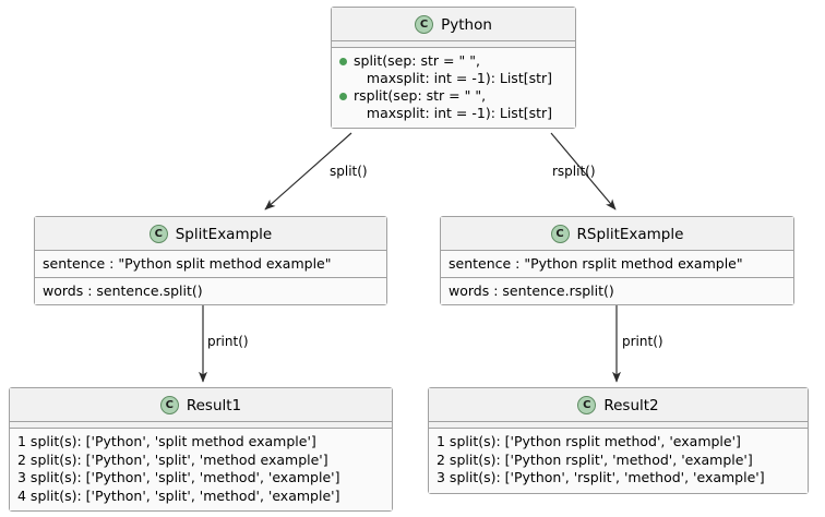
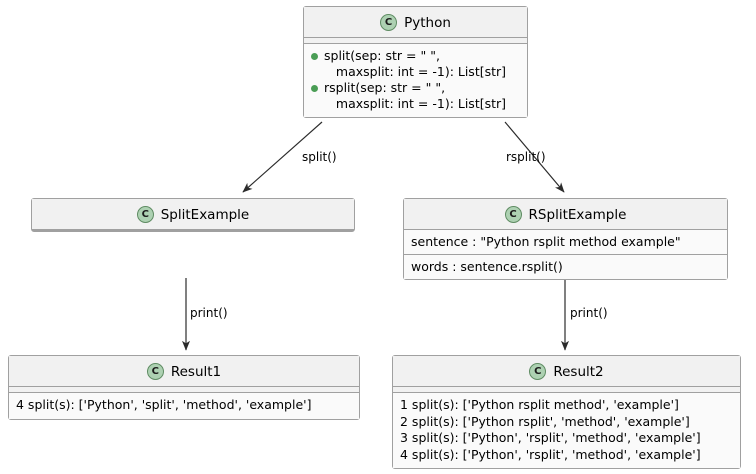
  C
  Python
  split(sep: str = " ",
  maxsplit: int = -1): List[str]
  rsplit(sep: str = " ",
  maxsplit: int = -1): List[str]
  C
  SplitExample
- sentence : "Python split method example"
- words : sentence.split()
  C
  RSplitExample
  sentence : "Python rsplit method example"
  words : sentence.rsplit()
  C
  Result1
- 1 split(s): ['Python', 'split method example']
- 2 split(s): ['Python', 'split', 'method example']
- 3 split(s): ['Python', 'split', 'method', 'example']
  4 split(s): ['Python', 'split', 'method', 'example']
  C
  Result2
  1 split(s): ['Python rsplit method', 'example']
  2 split(s): ['Python rsplit', 'method', 'example']
  3 split(s): ['Python', 'rsplit', 'method', 'example']
+ 4 split(s): ['Python', 'rsplit', 'method', 'example']
  split()
  rsplit()
  print()
  print()
